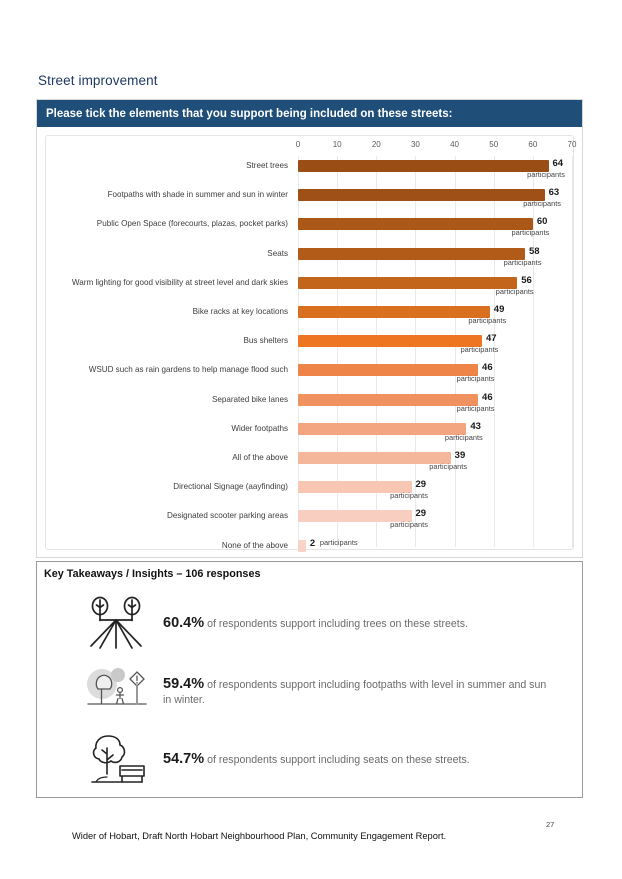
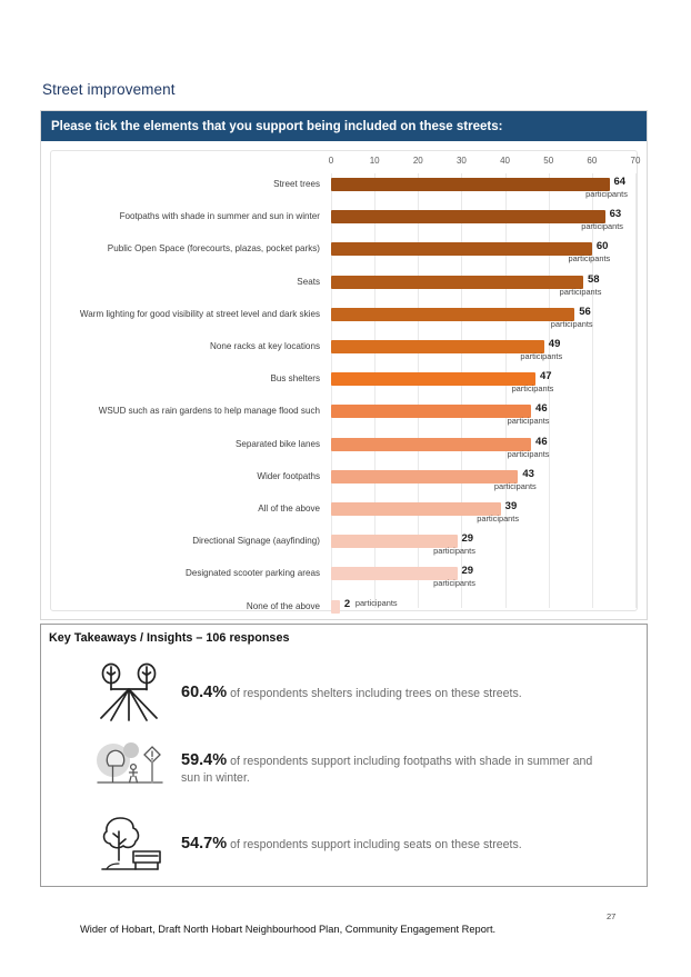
  Street improvement
  Please tick the elements that you support being included on these streets:
  0
  10
  20
  30
  40
  50
  60
  70
  Street trees
  64
  participants
  Footpaths with shade in summer and sun in winter
  63
  participants
  Public Open Space (forecourts, plazas, pocket parks)
  60
  participants
  Seats
  58
  participants
  Warm lighting for good visibility at street level and dark skies
  56
  participants
- Bike racks at key locations
+ None racks at key locations
  49
  participants
  Bus shelters
  47
  participants
  WSUD such as rain gardens to help manage flood such
  46
  participants
  Separated bike lanes
  46
  participants
  Wider footpaths
  43
  participants
  All of the above
  39
  participants
  Directional Signage (aayfinding)
  29
  participants
  Designated scooter parking areas
  29
  participants
  None of the above
  2
  participants
  Key Takeaways / Insights – 106 responses
- 60.4% of respondents support including trees on these streets.
+ 60.4% of respondents shelters including trees on these streets.
- 59.4% of respondents support including footpaths with level in summer and sun in winter.
+ 59.4% of respondents support including footpaths with shade in summer and sun in winter.
  54.7% of respondents support including seats on these streets.
  Wider of Hobart, Draft North Hobart Neighbourhood Plan, Community Engagement Report.
  27
